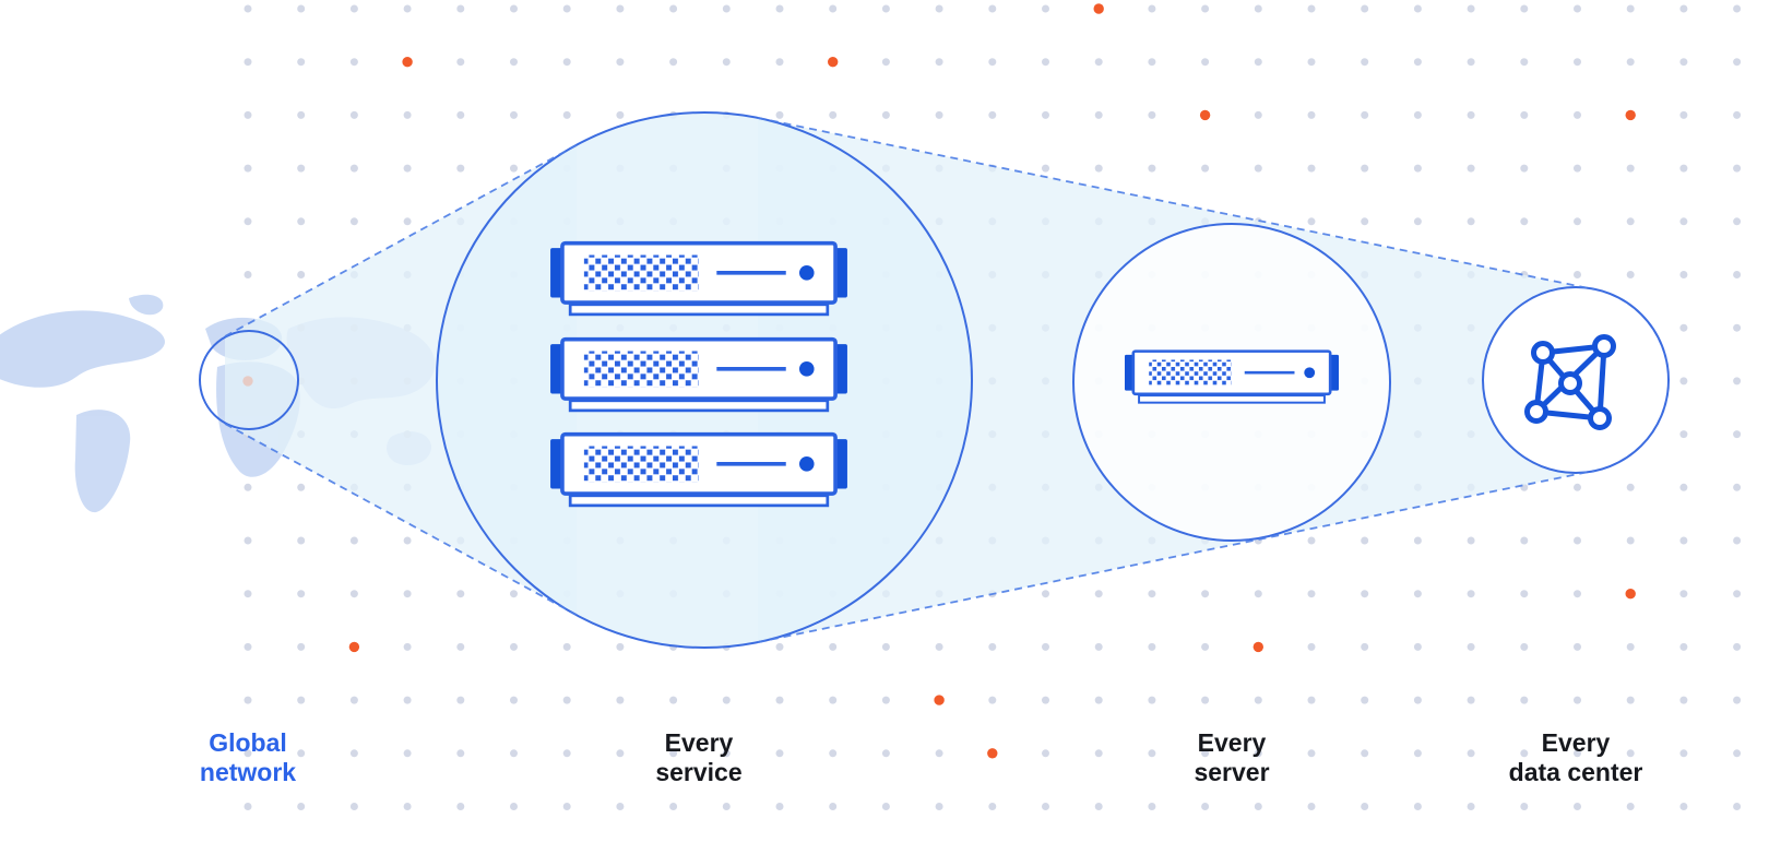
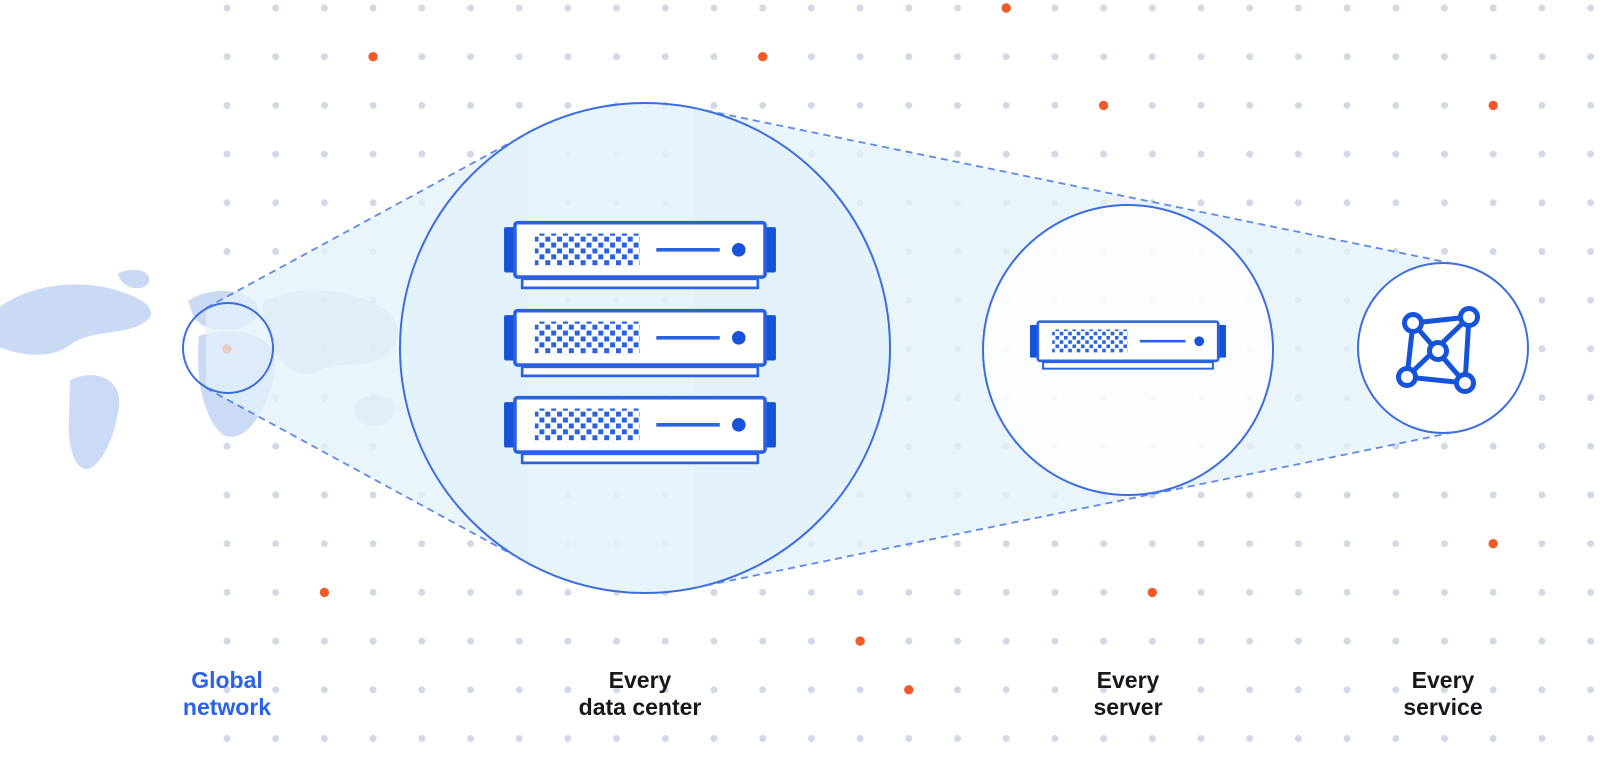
  Global
  network
  Every
- service
+ data center
  Every
  server
  Every
- data center
+ service
